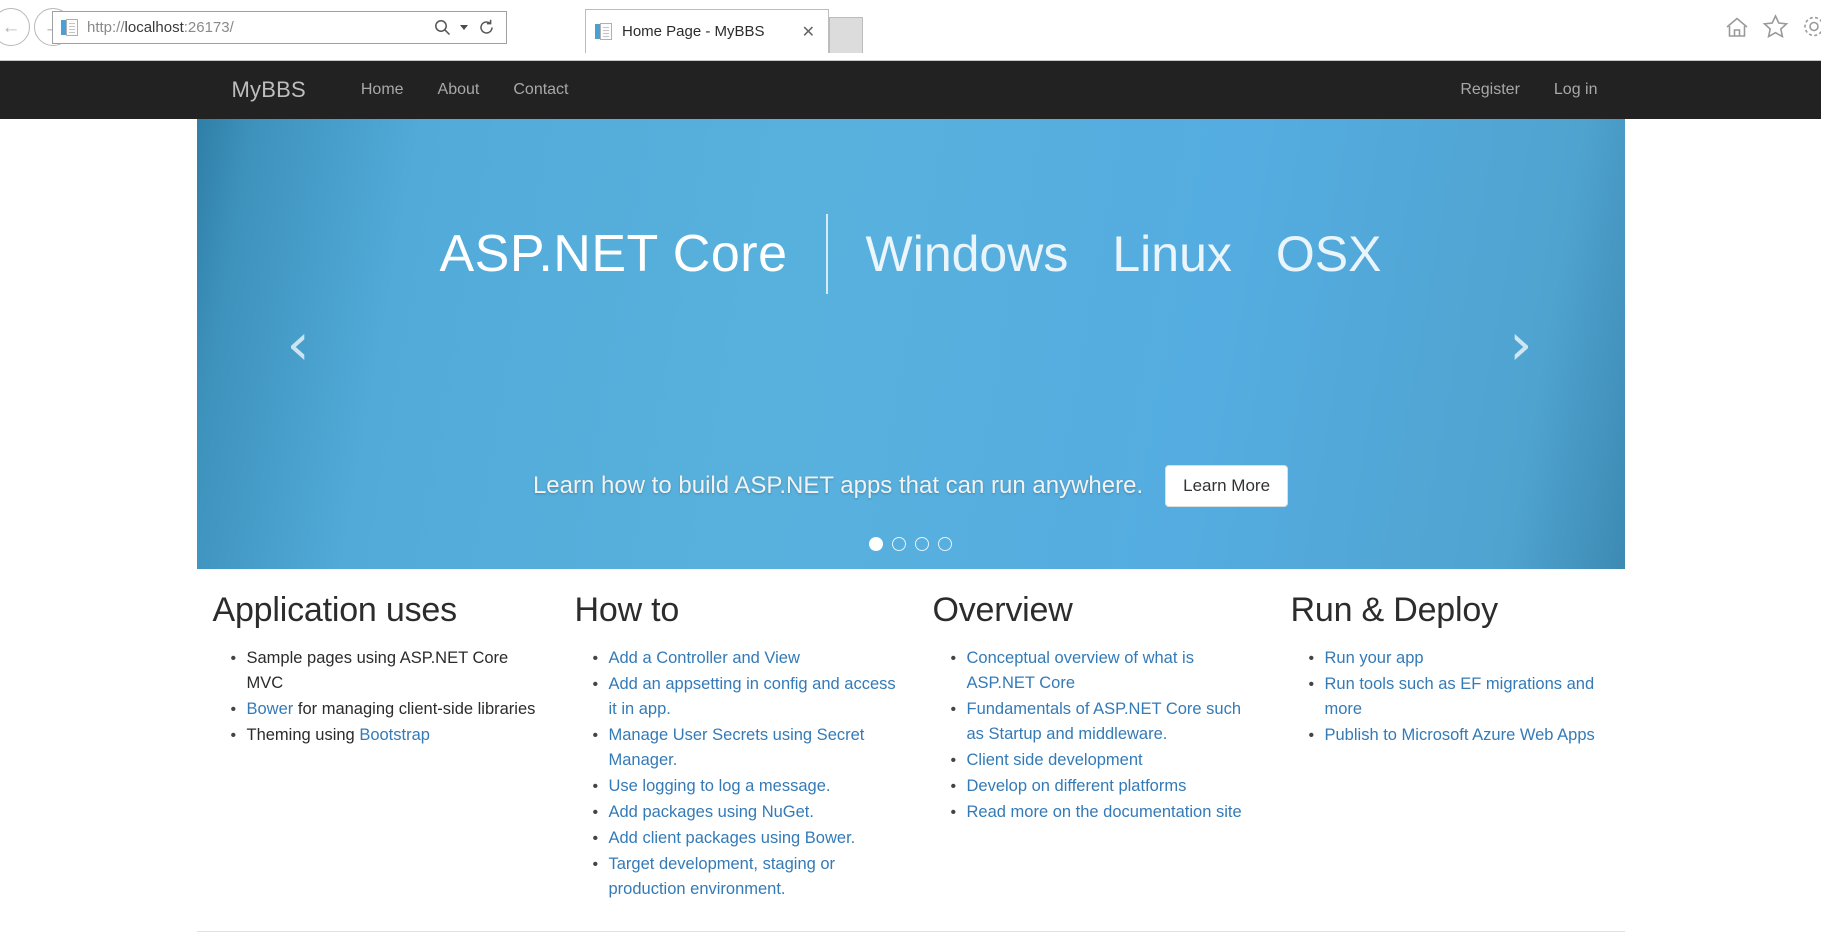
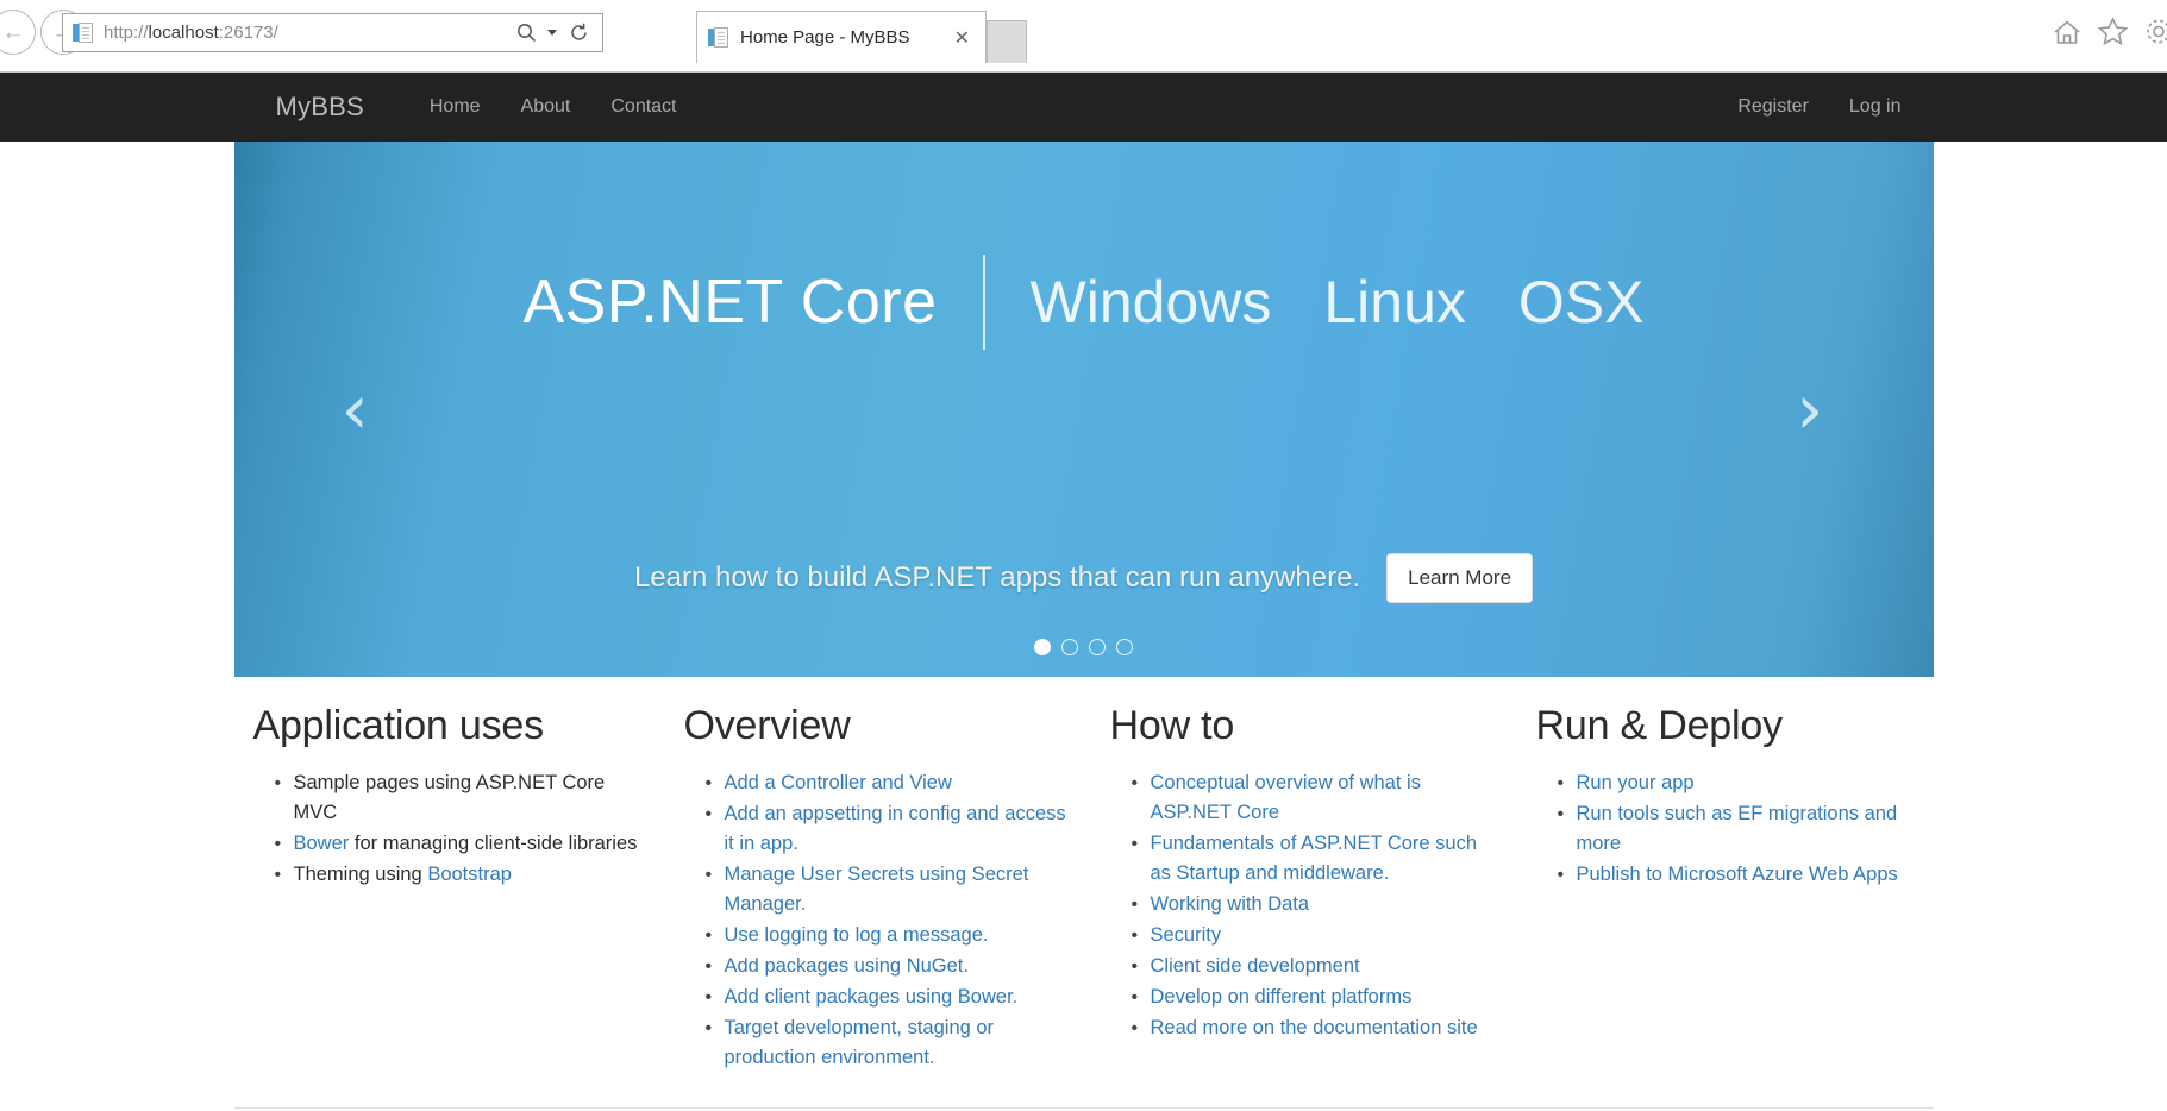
  ←
  http://localhost:26173/
  Home Page - MyBBS
  ✕
  MyBBS
  Home
  About
  Contact
  Register
  Log in
  ASP.NET Core
  Windows
  Linux
  OSX
  ‹
  ›
  Learn how to build ASP.NET apps that can run anywhere.
  Learn More
  Application uses
  Sample pages using ASP.NET Core MVC
  Bower for managing client-side libraries
  Theming using Bootstrap
- How to
+ Overview
  Add a Controller and View
  Add an appsetting in config and access it in app.
  Manage User Secrets using Secret Manager.
  Use logging to log a message.
  Add packages using NuGet.
  Add client packages using Bower.
  Target development, staging or production environment.
- Overview
+ How to
  Conceptual overview of what is ASP.NET Core
  Fundamentals of ASP.NET Core such as Startup and middleware.
+ Working with Data
+ Security
  Client side development
  Develop on different platforms
  Read more on the documentation site
  Run & Deploy
  Run your app
  Run tools such as EF migrations and more
  Publish to Microsoft Azure Web Apps
